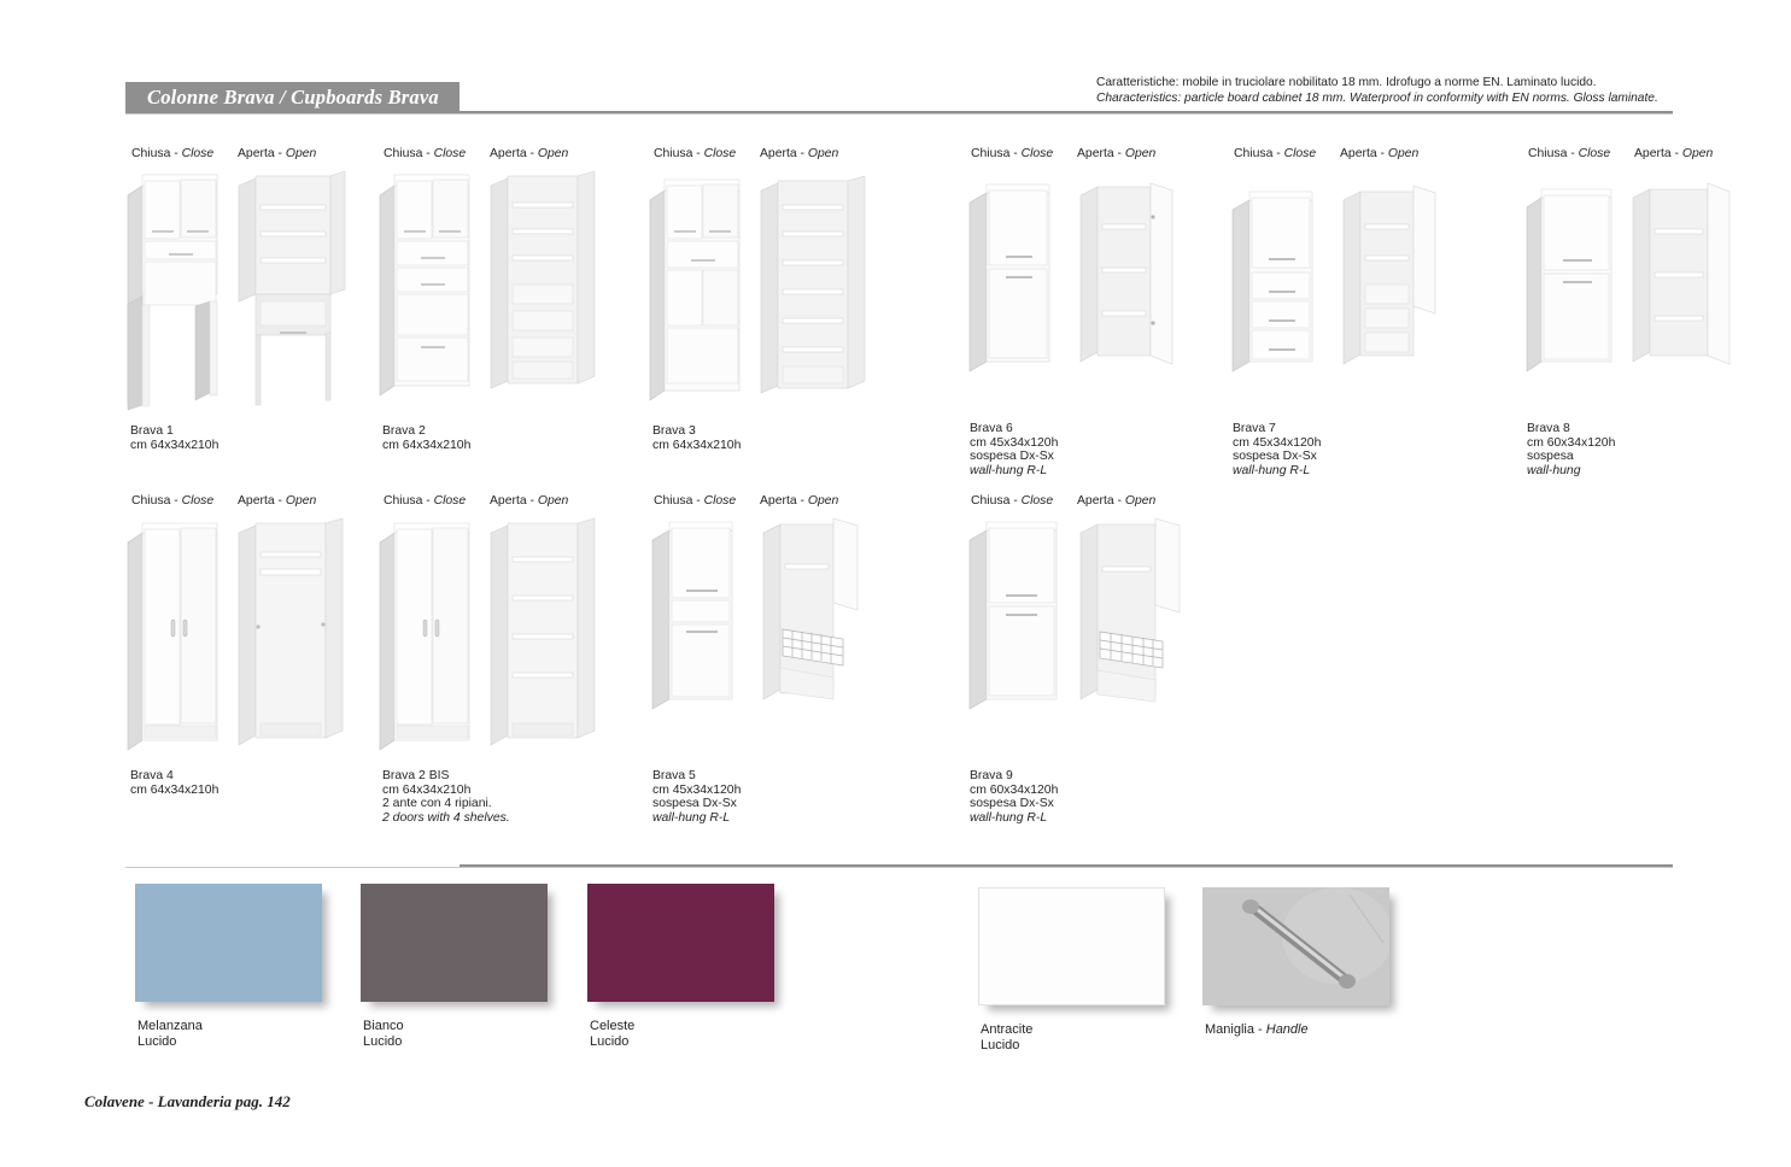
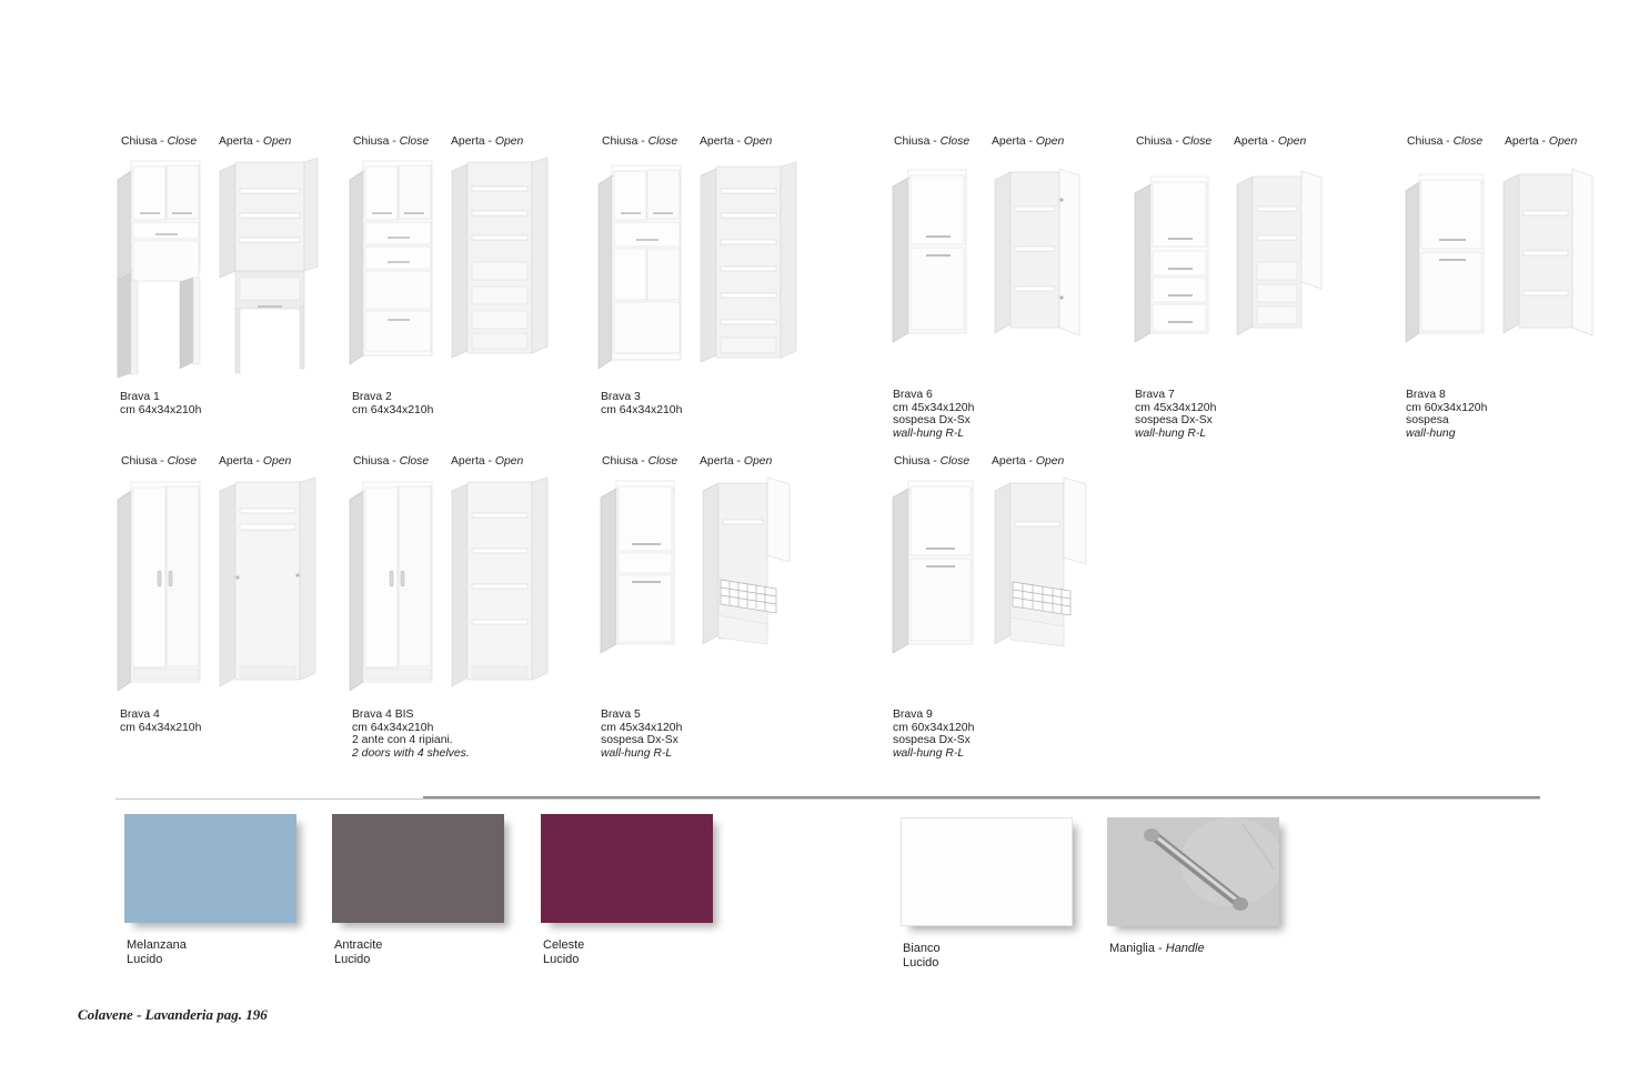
- Colonne Brava / Cupboards Brava
- Caratteristiche: mobile in truciolare nobilitato 18 mm. Idrofugo a norme EN. Laminato lucido.
- Characteristics: particle board cabinet 18 mm. Waterproof in conformity with EN norms. Gloss laminate.
  Chiusa - Close
  Aperta - Open
  Brava 1
  cm 64x34x210h
  Chiusa - Close
  Aperta - Open
  Brava 2
  cm 64x34x210h
  Chiusa - Close
  Aperta - Open
  Brava 3
  cm 64x34x210h
  Chiusa - Close
  Aperta - Open
  Brava 6
  cm 45x34x120h
  sospesa Dx-Sx
  wall-hung R-L
  Chiusa - Close
  Aperta - Open
  Brava 7
  cm 45x34x120h
  sospesa Dx-Sx
  wall-hung R-L
  Chiusa - Close
  Aperta - Open
  Brava 8
  cm 60x34x120h
  sospesa
  wall-hung
  Chiusa - Close
  Aperta - Open
  Brava 4
  cm 64x34x210h
  Chiusa - Close
  Aperta - Open
- Brava 2 BIS
+ Brava 4 BIS
  cm 64x34x210h
  2 ante con 4 ripiani.
  2 doors with 4 shelves.
  Chiusa - Close
  Aperta - Open
  Brava 5
  cm 45x34x120h
  sospesa Dx-Sx
  wall-hung R-L
  Chiusa - Close
  Aperta - Open
  Brava 9
  cm 60x34x120h
  sospesa Dx-Sx
  wall-hung R-L
  Melanzana
  Lucido
- Bianco
+ Antracite
  Lucido
  Celeste
  Lucido
- Antracite
+ Bianco
  Lucido
  Maniglia - Handle
- Colavene - Lavanderia pag. 142
+ Colavene - Lavanderia pag. 196
